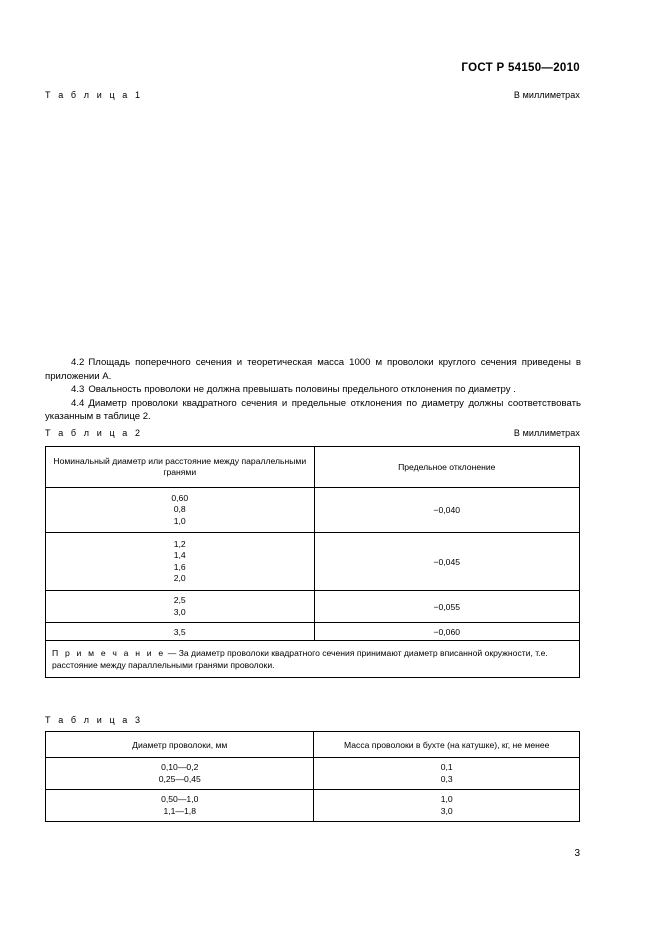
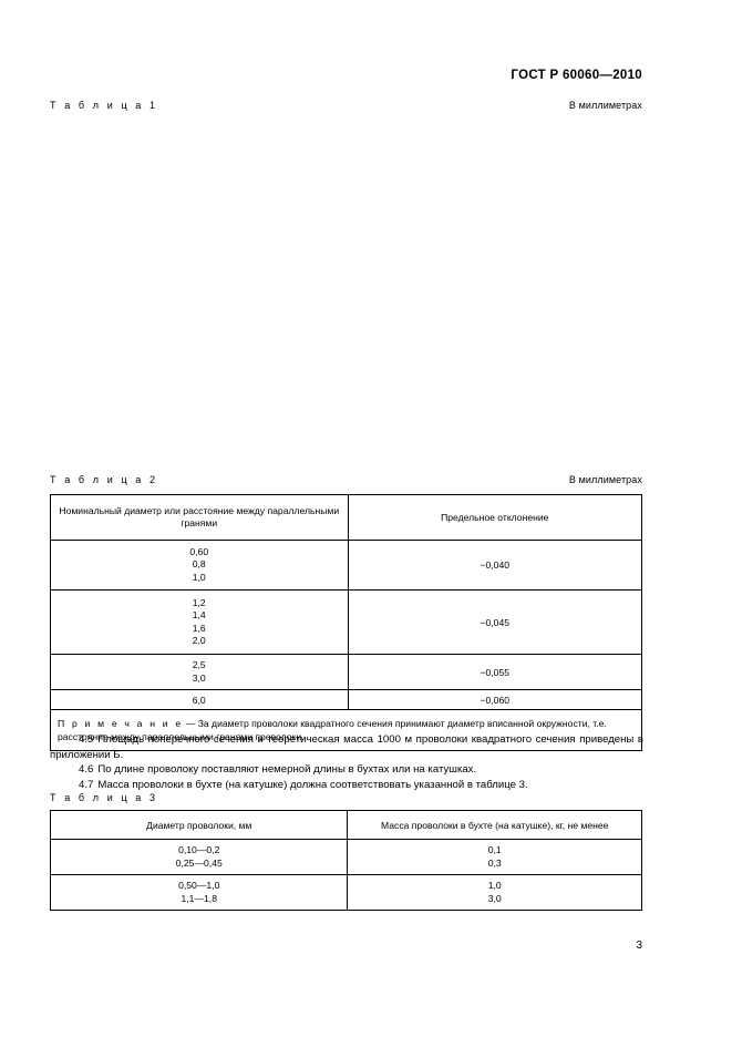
- ГОСТ Р 54150—2010
+ ГОСТ Р 60060—2010
  Т а б л и ц а 1
  В миллиметрах
- 4.2 Площадь поперечного сечения и теоретическая масса 1000 м проволоки круглого сечения приведены в приложении А.
- 4.3 Овальность проволоки не должна превышать половины предельного отклонения по диаметру .
- 4.4 Диаметр проволоки квадратного сечения и предельные отклонения по диаметру должны соответствовать указанным в таблице 2.
  Т а б л и ц а 2
  В миллиметрах
  Номинальный диаметр или расстояние между параллельными гранями	Предельное отклонение
  0,60 0,8 1,0	−0,040
  1,2 1,4 1,6 2,0	−0,045
  2,5 3,0	−0,055
- 3,5	−0,060
+ 6,0	−0,060
  П р и м е ч а н и е — За диаметр проволоки квадратного сечения принимают диаметр вписанной окружности, т.е. расстояние между параллельными гранями проволоки.
+ 4.5 Площадь поперечного сечения и теоретическая масса 1000 м проволоки квадратного сечения приведены в приложении Б.
+ 4.6 По длине проволоку поставляют немерной длины в бухтах или на катушках.
+ 4.7 Масса проволоки в бухте (на катушке) должна соответствовать указанной в таблице 3.
  Т а б л и ц а 3
  Диаметр проволоки, мм	Масса проволоки в бухте (на катушке), кг, не менее
  0,10—0,2 0,25—0,45	0,1 0,3
  0,50—1,0 1,1—1,8	1,0 3,0
  3
